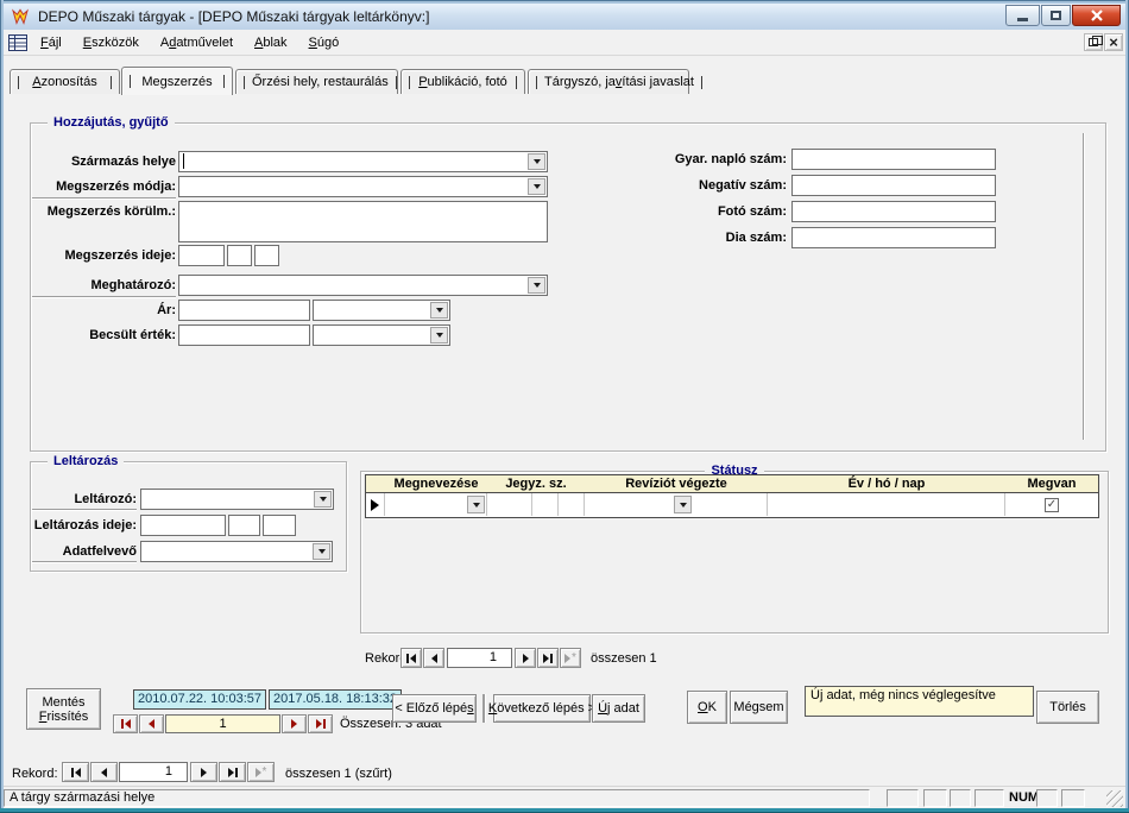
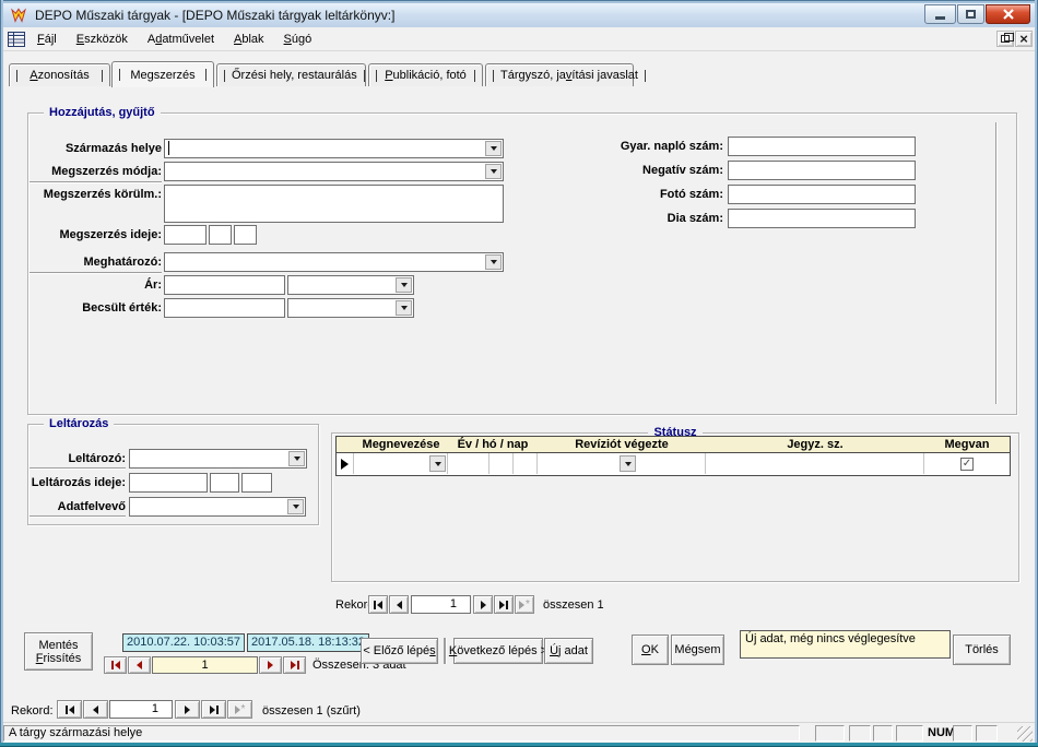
  DEPO Műszaki tárgyak - [DEPO Műszaki tárgyak leltárkönyv:]
  Fájl
  Eszközök
  Adatművelet
  Ablak
  Súgó
  ×
  Azonosítás
  Megszerzés
  Őrzési hely, restaurálás
  Publikáció, fotó
  Tárgyszó, javítási javaslat
  Hozzájutás, gyűjtő
  Származás helye
  Megszerzés módja:
  Megszerzés körülm.:
  Megszerzés ideje:
  Meghatározó:
  Ár:
  Becsült érték:
  Gyar. napló szám:
  Negatív szám:
  Fotó szám:
  Dia szám:
  Leltározás
  Leltározó:
  Leltározás ideje:
  Adatfelvevő
  Státusz
  Megnevezése
- Jegyz. sz.
+ Év / hó / nap
  Revíziót végezte
- Év / hó / nap
+ Jegyz. sz.
  Megvan
  ✓
  Rekor
  1
  *
  összesen 1
  Mentés
  Frissítés
  2010.07.22. 10:03:57
  2017.05.18. 18:13:3
  1
  Összesen: 3 adat
  < Előző lépé
  s
  K
  övetkező lépés
  Ú
  j adat
  O
  K
  Mégsem
  Új adat, még nincs véglegesítve
  Törlés
  Rekord:
  1
  *
  összesen 1 (szűrt)
  A tárgy származási helye
  NUM
